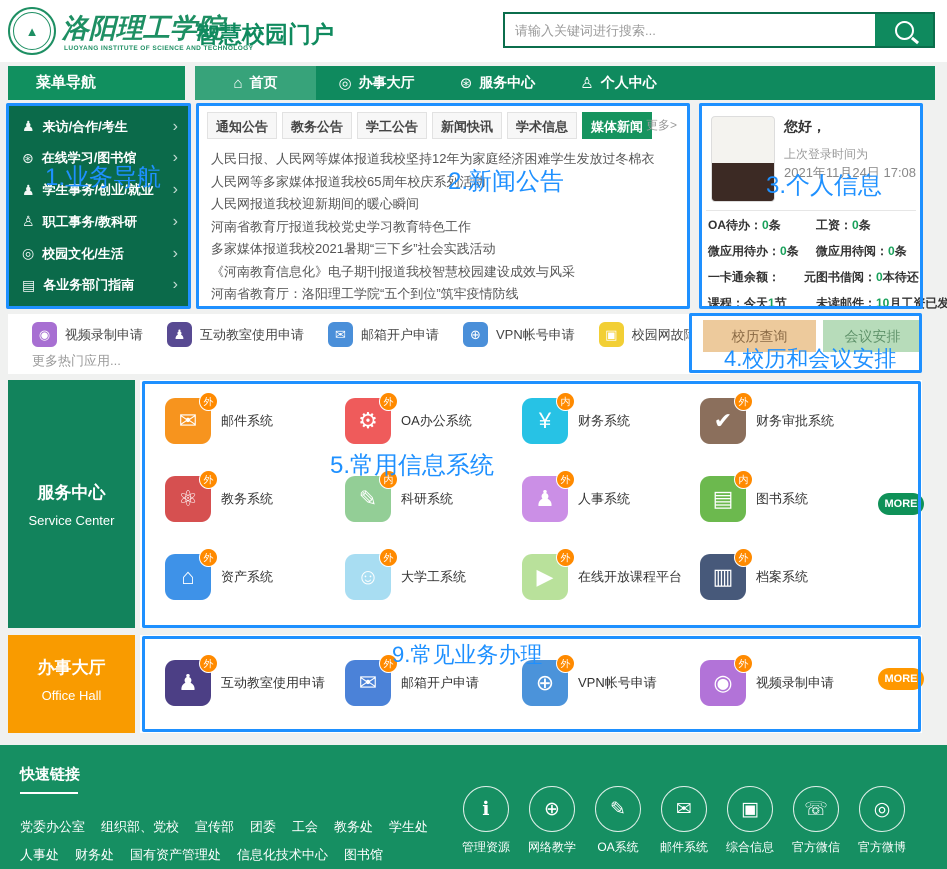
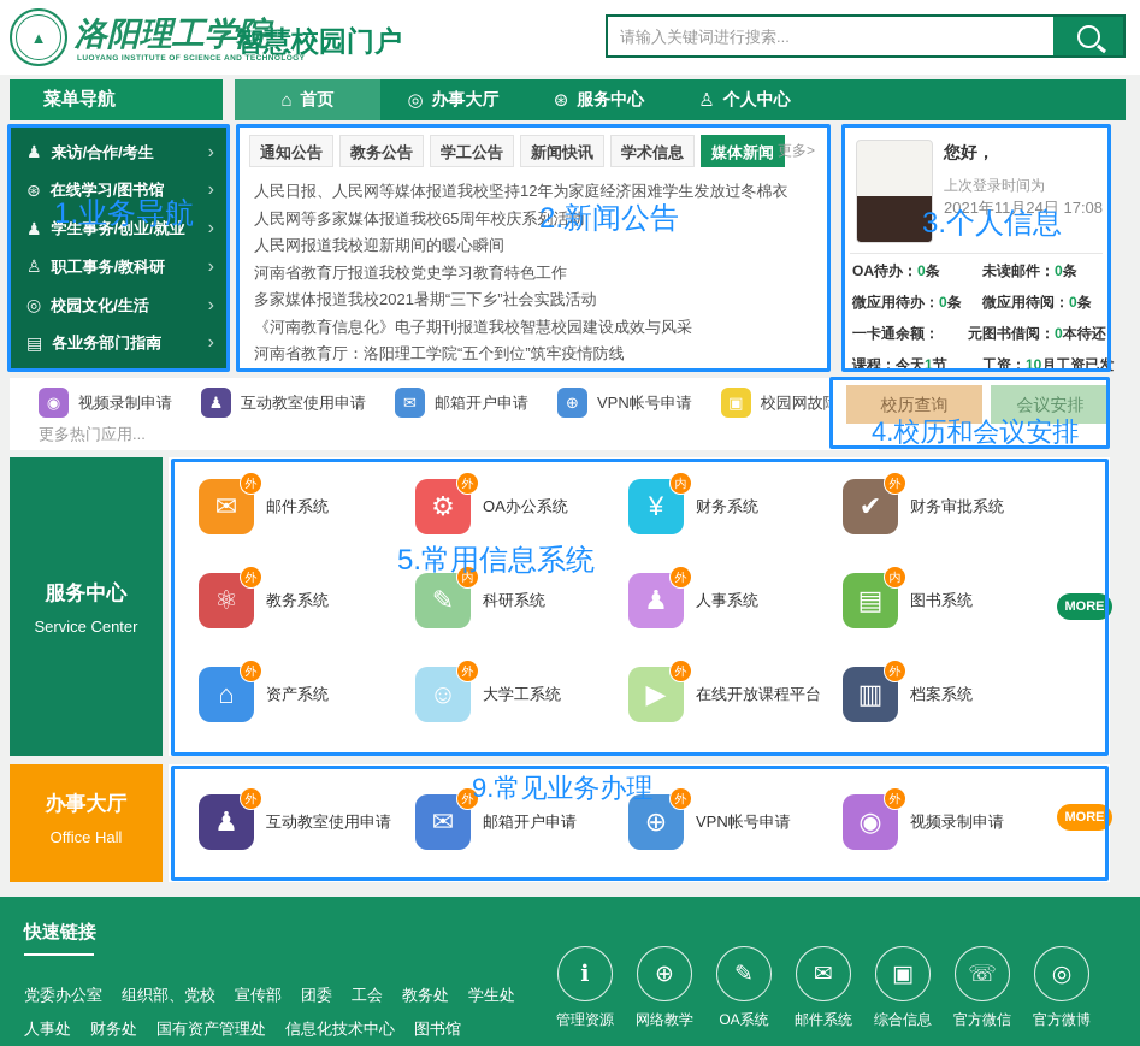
  ▲
  洛阳理工学院
  智慧校园门户
  请输入关键词进行搜索...
  菜单导航
  ⌂
  首页
  ◎
  办事大厅
  ⊛
  服务中心
  ♙
  个人中心
  ♟
  来访/合作/考生
  ›
  ⊛
  在线学习/图书馆
  ›
  ♟
  学生事务/创业/就业
  ›
  ♙
  职工事务/教科研
  ›
  ◎
  校园文化/生活
  ›
  ▤
  各业务部门指南
  ›
  通知公告
  教务公告
  学工公告
  新闻快讯
  学术信息
  媒体新闻
  更多>
  人民日报、人民网等媒体报道我校坚持12年为家庭经济困难学生发放过冬棉衣
  人民网等多家媒体报道我校65周年校庆系列活动
  人民网报道我校迎新期间的暖心瞬间
  河南省教育厅报道我校党史学习教育特色工作
  多家媒体报道我校2021暑期“三下乡”社会实践活动
  《河南教育信息化》电子期刊报道我校智慧校园建设成效与风采
  河南省教育厅：洛阳理工学院“五个到位”筑牢疫情防线
  您好，
  上次登录时间为
  2021年11月24日 17:08
  OA待办：0条
- 工资：0条
+ 未读邮件：0条
  微应用待办：0条
  微应用待阅：0条
  一卡通余额： 元
  图书借阅：0本待还
  课程：今天1节
- 未读邮件：10月工资已发
+ 工资：10月工资已发
  ◉
  视频录制申请
  ♟
  互动教室使用申请
  ✉
  邮箱开户申请
  ⊕
  VPN帐号申请
  ▣
  更多热门应用...
  校历查询
  会议安排
  服务中心
  Service Center
  ✉
  外
  邮件系统
  ⚙
  外
  OA办公系统
  ¥
  内
  财务系统
  ✔
  外
  财务审批系统
  ⚛
  外
  教务系统
  ✎
  内
  科研系统
  ♟
  外
  人事系统
  ▤
  内
  图书系统
  ⌂
  外
  资产系统
  ☺
  外
  大学工系统
  ▶
  外
  在线开放课程平台
  ▥
  外
  档案系统
  MORE
  办事大厅
  Office Hall
  ♟
  外
  互动教室使用申请
  ✉
  外
  邮箱开户申请
  ⊕
  外
  VPN帐号申请
  ◉
  外
  视频录制申请
  MORE
  快速链接
  党委办公室
  组织部、党校
  宣传部
  团委
  工会
  教务处
  学生处
  人事处
  财务处
  国有资产管理处
  信息化技术中心
  图书馆
  ℹ
  管理资源
  ⊕
  网络教学
  ✎
  OA系统
  ✉
  邮件系统
  ▣
  综合信息
  ☏
  官方微信
  ◎
  官方微博
  1.业务导航
  2.新闻公告
  3.个人信息
  4.校历和会议安排
  5.常用信息系统
  9.常见业务办理
